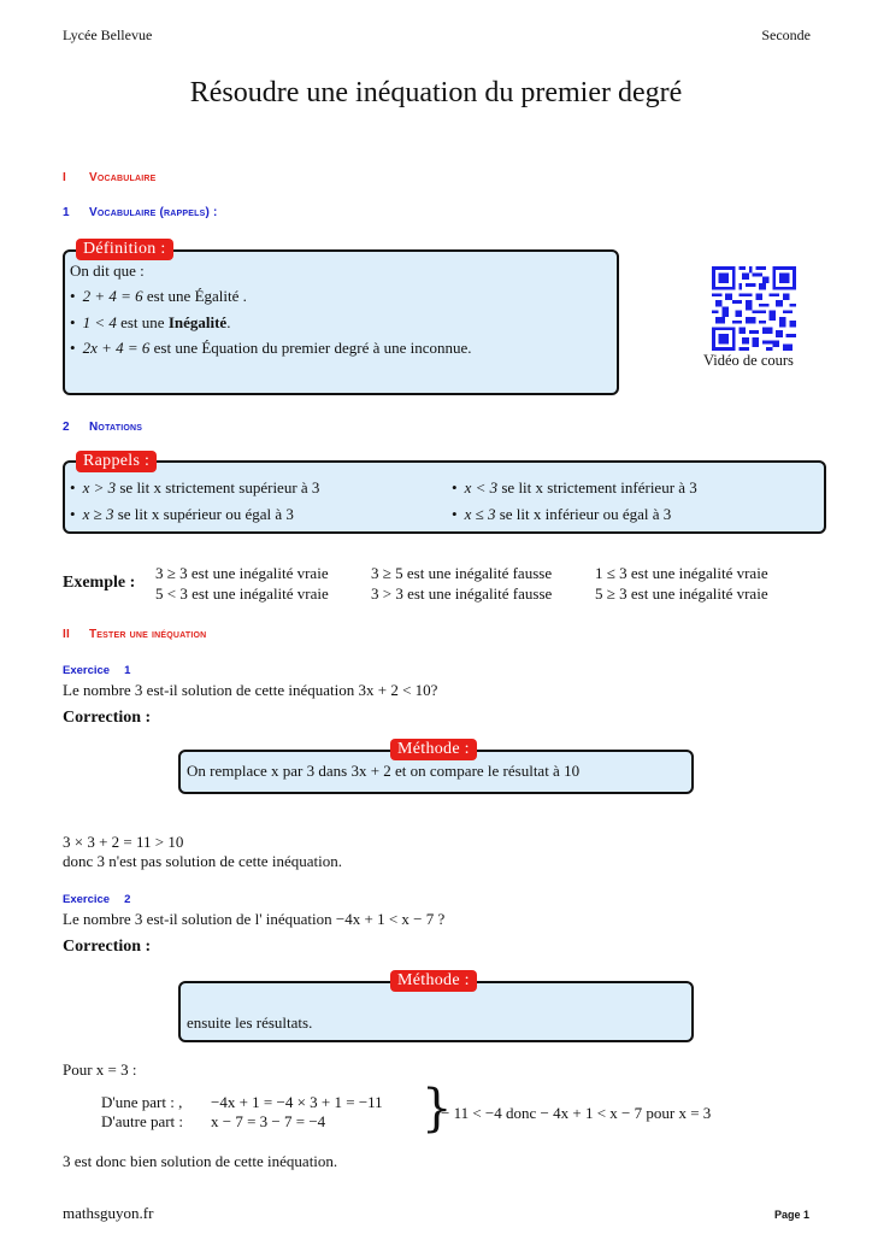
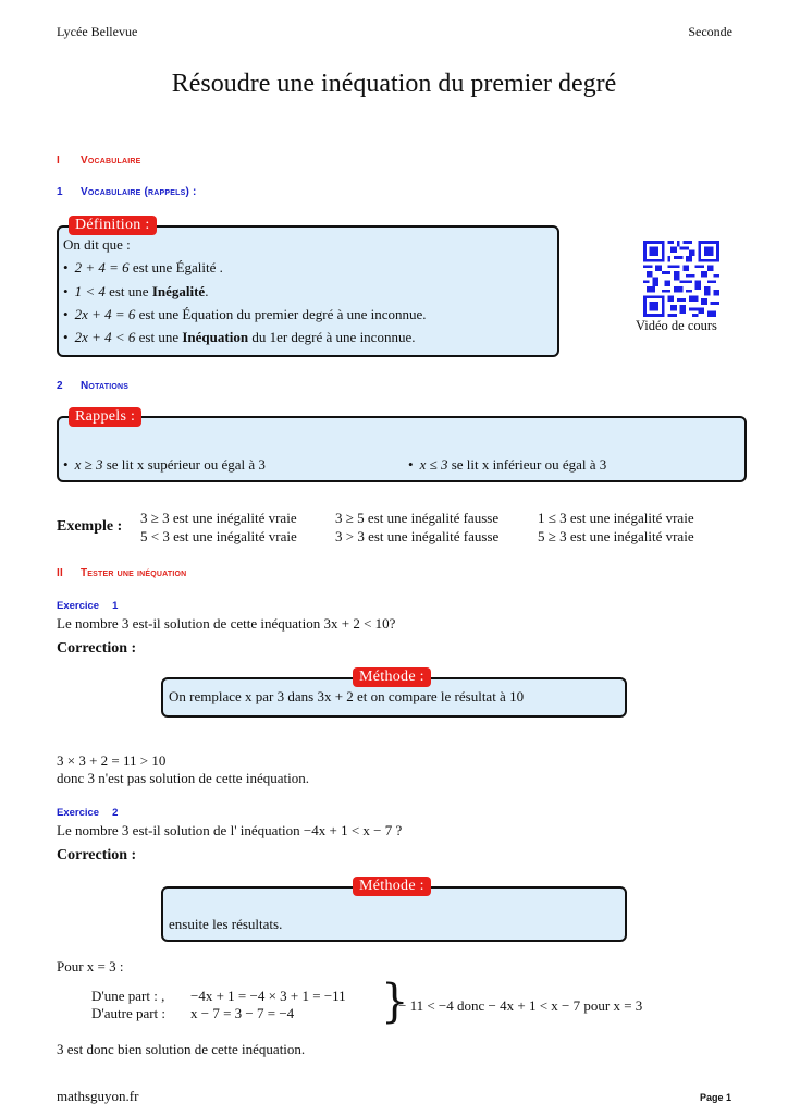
  Lycée Bellevue
  Seconde
  Résoudre une inéquation du premier degré
  I Vocabulaire
  1 Vocabulaire (rappels) :
  On dit que :
  2 + 4 = 6 est une Égalité .
  1 < 4 est une Inégalité.
  2x + 4 = 6 est une Équation du premier degré à une inconnue.
+ 2x + 4 < 6 est une Inéquation du 1er degré à une inconnue.
  Définition :
  Vidéo de cours
  2 Notations
- x > 3 se lit x strictement supérieur à 3
- x < 3 se lit x strictement inférieur à 3
  x ≥ 3 se lit x supérieur ou égal à 3
  x ≤ 3 se lit x inférieur ou égal à 3
  Rappels :
  Exemple :
  3 ≥ 3 est une inégalité vraie
  3 ≥ 5 est une inégalité fausse
  1 ≤ 3 est une inégalité vraie
  5 < 3 est une inégalité vraie
  3 > 3 est une inégalité fausse
  5 ≥ 3 est une inégalité vraie
  II Tester une inéquation
  Exercice 1
  Le nombre 3 est-il solution de cette inéquation 3x + 2 < 10?
  Correction :
  On remplace x par 3 dans 3x + 2 et on compare le résultat à 10
  Méthode :
  3 × 3 + 2 = 11 > 10
  donc 3 n'est pas solution de cette inéquation.
  Exercice 2
  Le nombre 3 est-il solution de l' inéquation −4x + 1 < x − 7 ?
  Correction :
  ensuite les résultats.
  Méthode :
  Pour x = 3 :
  D'une part : ,
  −4x + 1 = −4 × 3 + 1 = −11
  D'autre part :
  x − 7 = 3 − 7 = −4
  }
  − 11 < −4 donc − 4x + 1 < x − 7 pour x = 3
  3 est donc bien solution de cette inéquation.
  mathsguyon.fr
  Page 1
